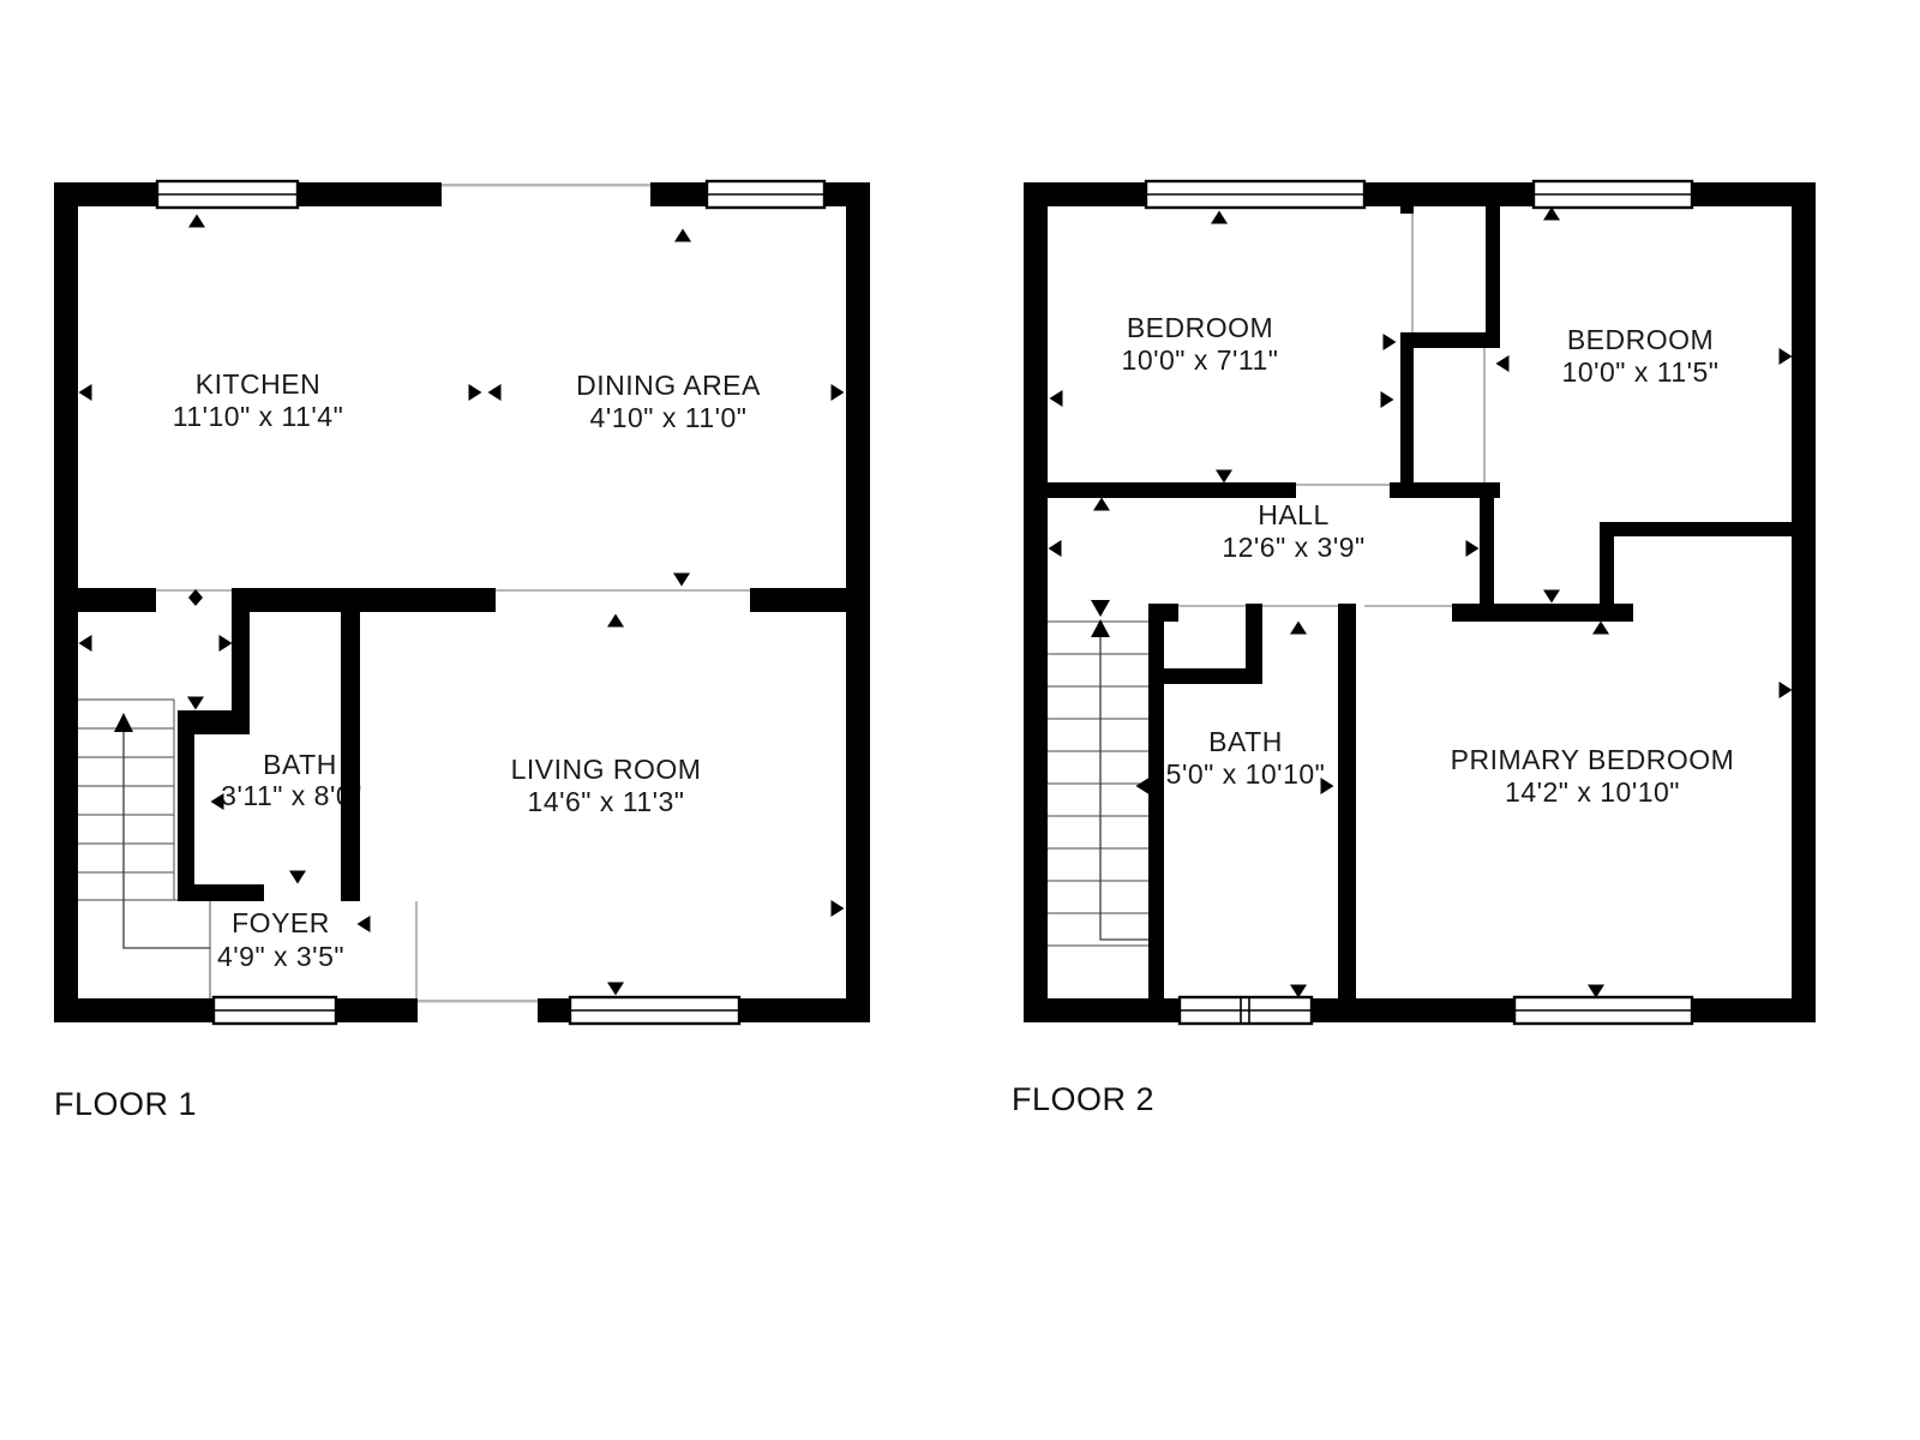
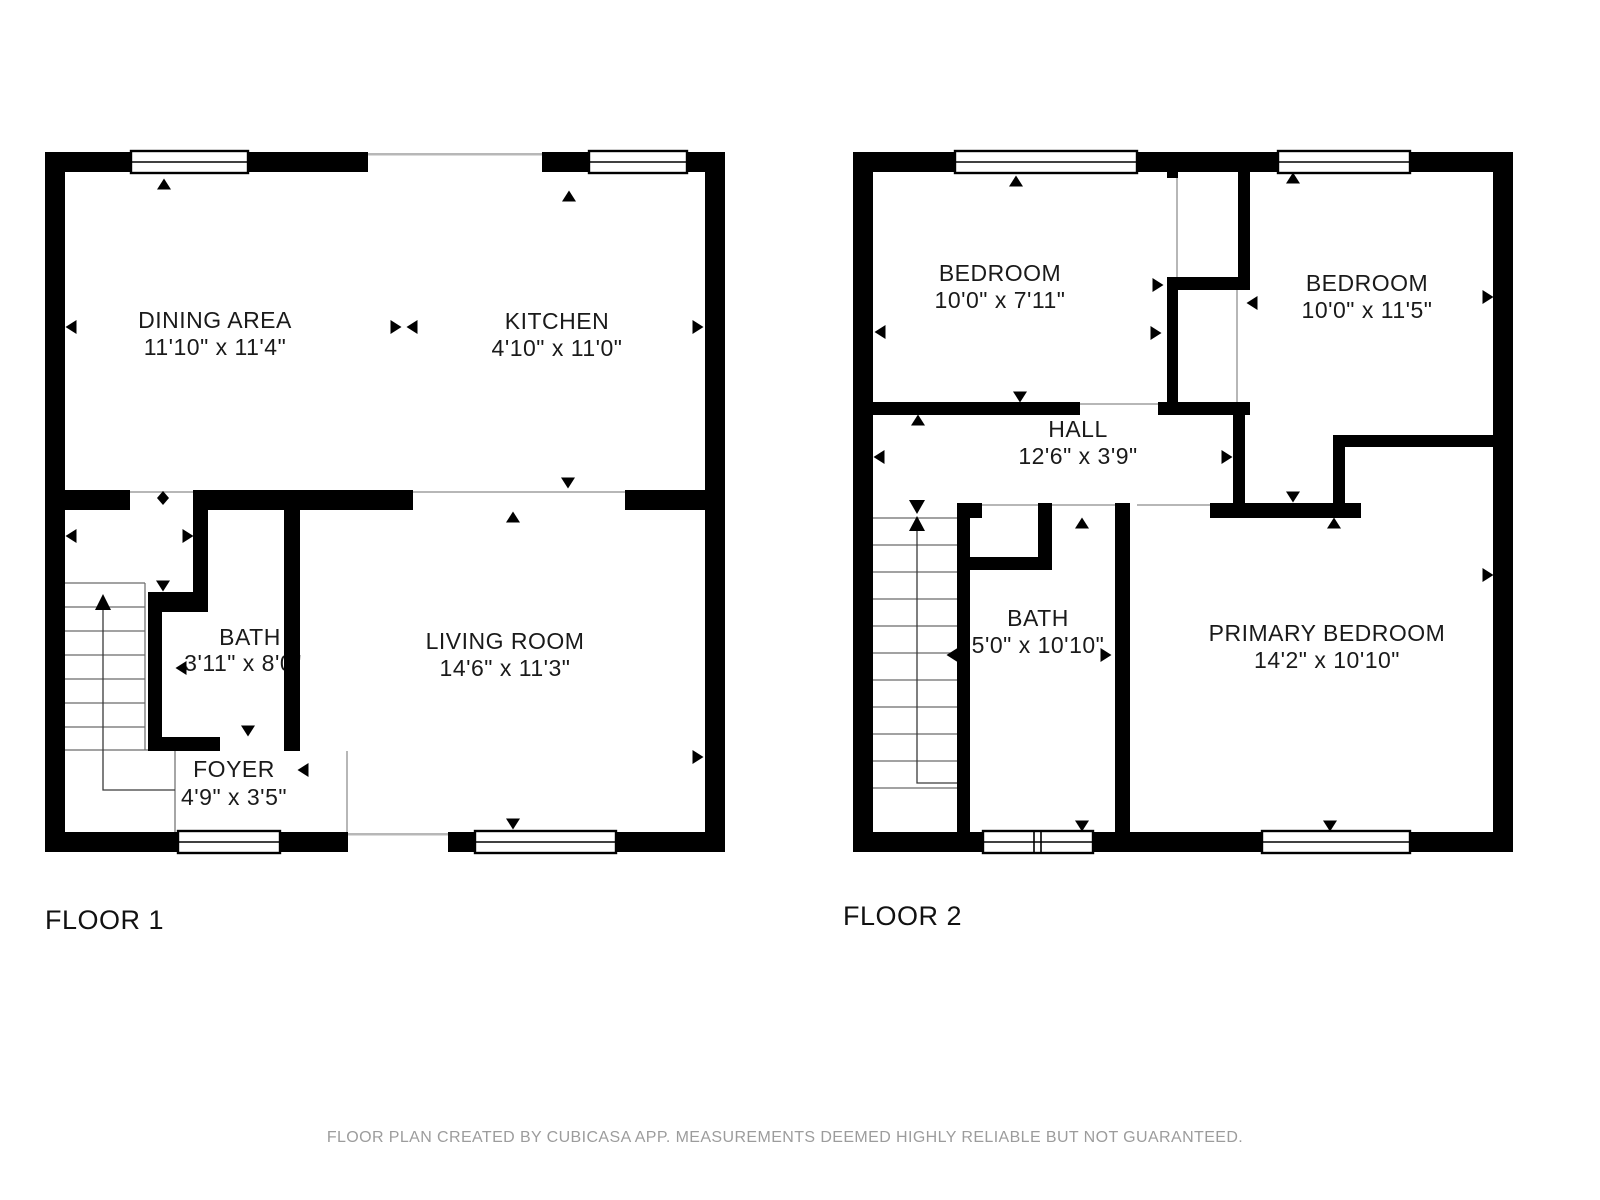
- KITCHEN
+ DINING AREA
  11'10" x 11'4"
- DINING AREA
+ KITCHEN
  4'10" x 11'0"
  BATH
  3'11" x 8'
  LIVING ROOM
  14'6" x 11'3"
  FOYER
  4'9" x 3'5"
  BEDROOM
  10'0" x 7'11"
  BEDROOM
  10'0" x 11'5"
  HALL
  12'6" x 3'9"
  BATH
  5'0" x 10'10"
  PRIMARY BEDROOM
  14'2" x 10'10"
  FLOOR 1
  FLOOR 2
+ FLOOR PLAN CREATED BY CUBICASA APP. MEASUREMENTS DEEMED HIGHLY RELIABLE BUT NOT GUARANTEED.
